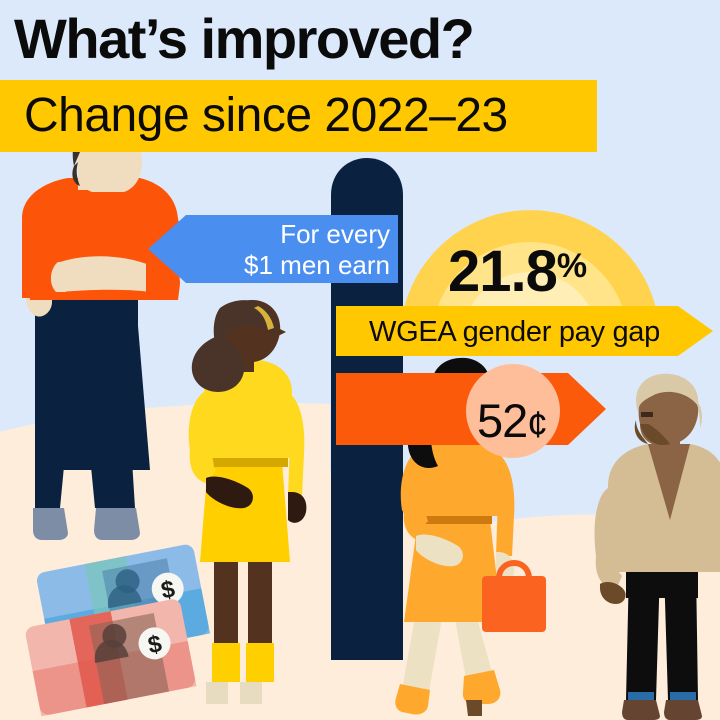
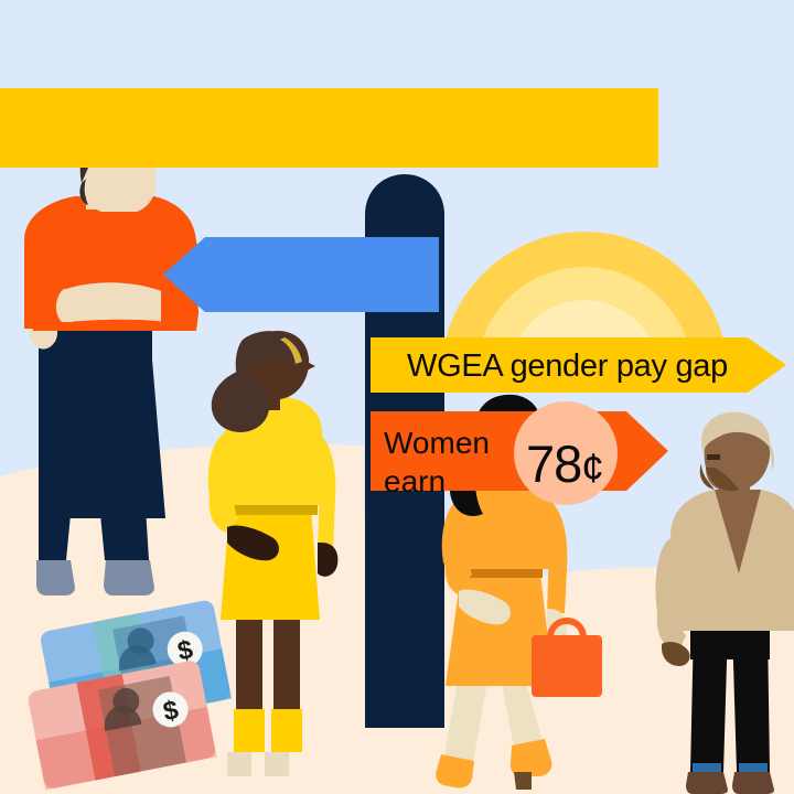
- What’s improved?
- Change since 2022‒23
- For every
- $1 men earn
- 21.8%
  WGEA gender pay gap
+ Women
+ earn
- 52¢
+ 78¢
